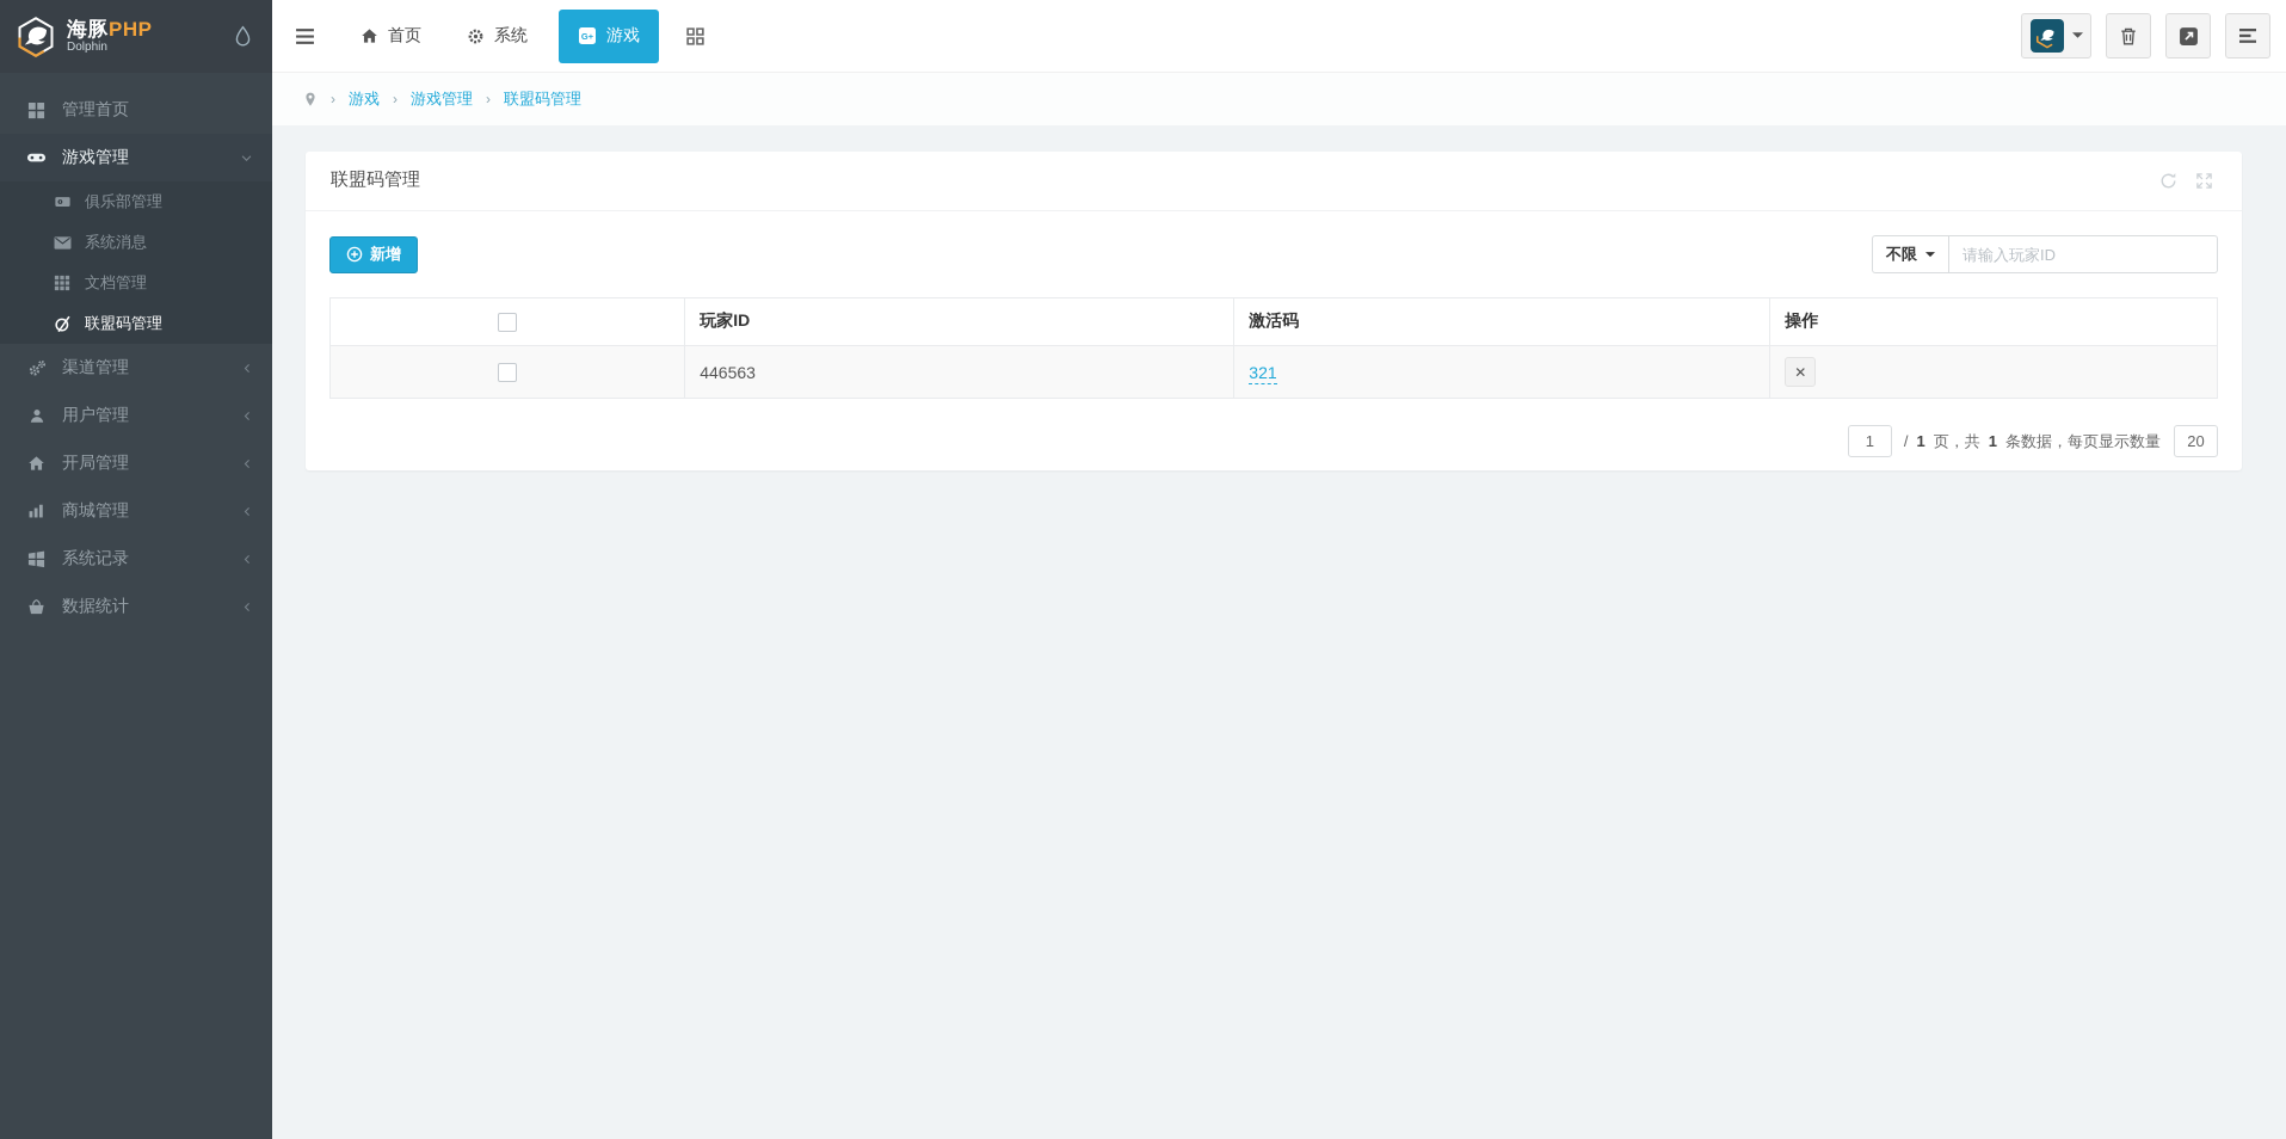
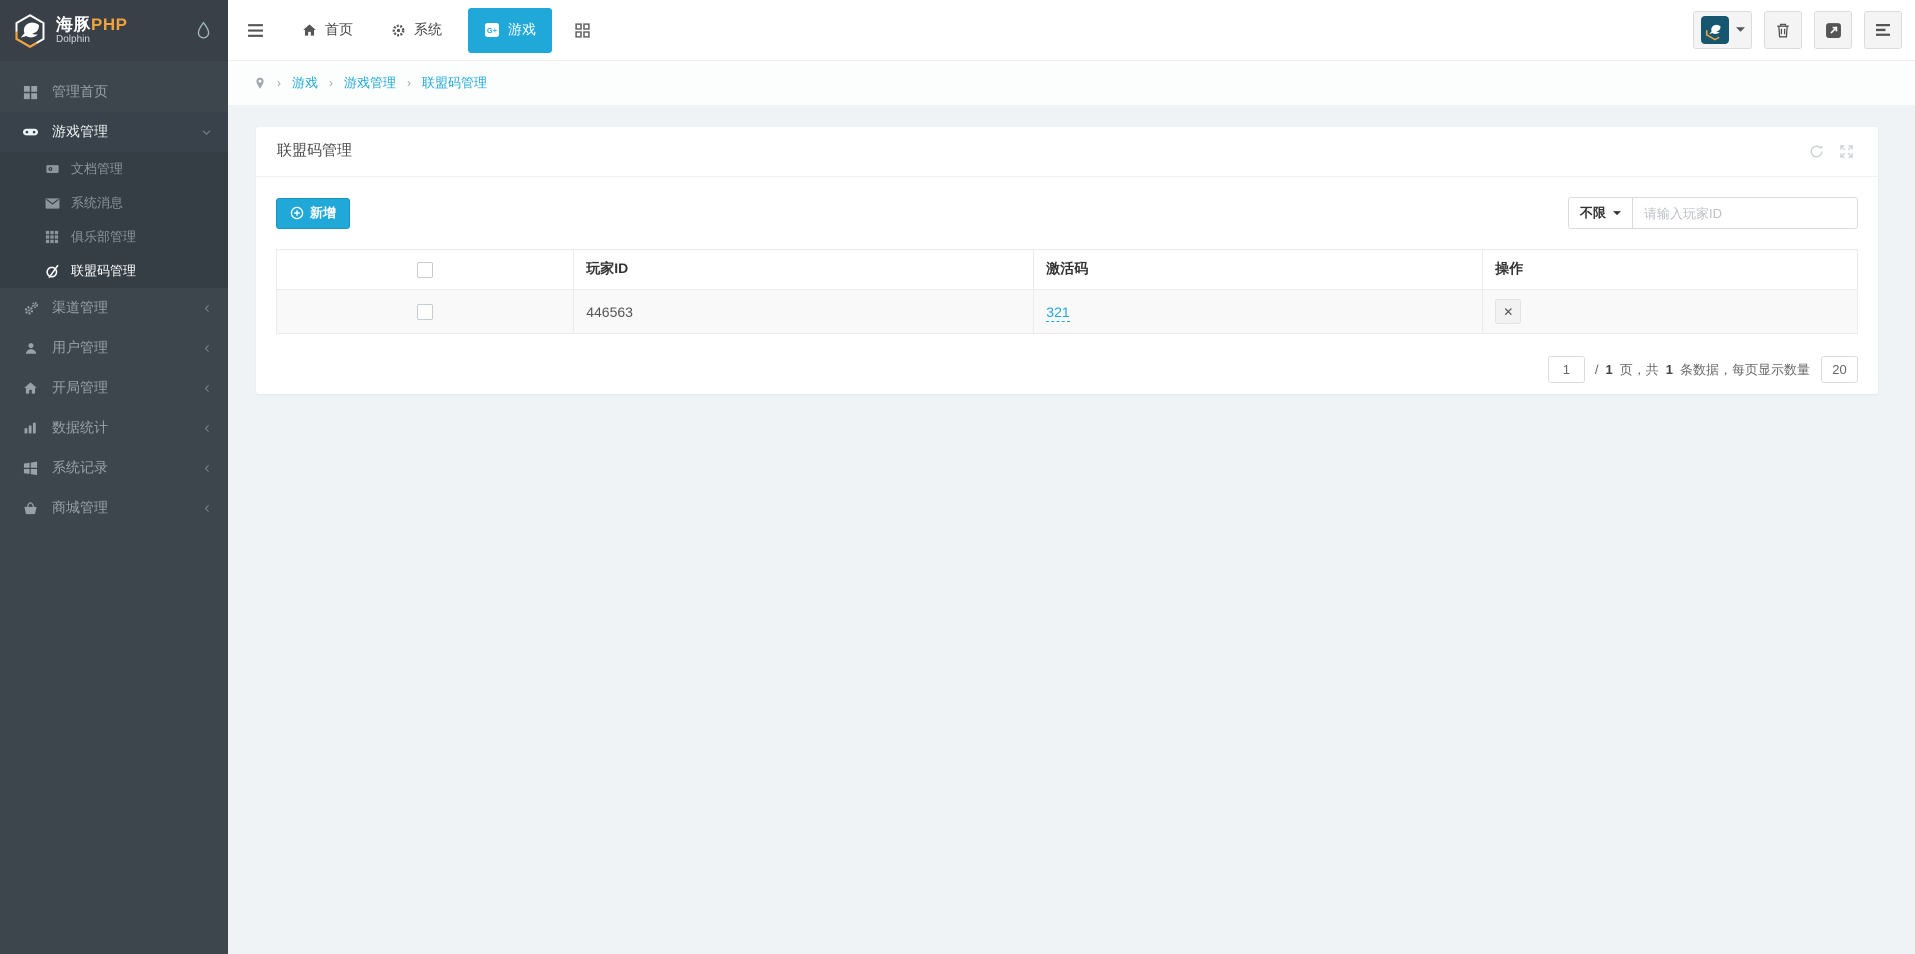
  海豚PHP
  Dolphin
  管理首页
  游戏管理
- 俱乐部管理
+ 文档管理
  系统消息
- 文档管理
+ 俱乐部管理
  联盟码管理
  渠道管理
  用户管理
  开局管理
- 商城管理
+ 数据统计
  系统记录
- 数据统计
+ 商城管理
  首页
  系统
  G+
  游戏
  ›
  游戏
  ›
  游戏管理
  ›
  联盟码管理
  联盟码管理
  新增
  不限
  请输入玩家ID
  	玩家ID	激活码	操作
  	446563	321	✕
  1
  /
  1
  页，共
  1
  条数据，每页显示数量
  20
